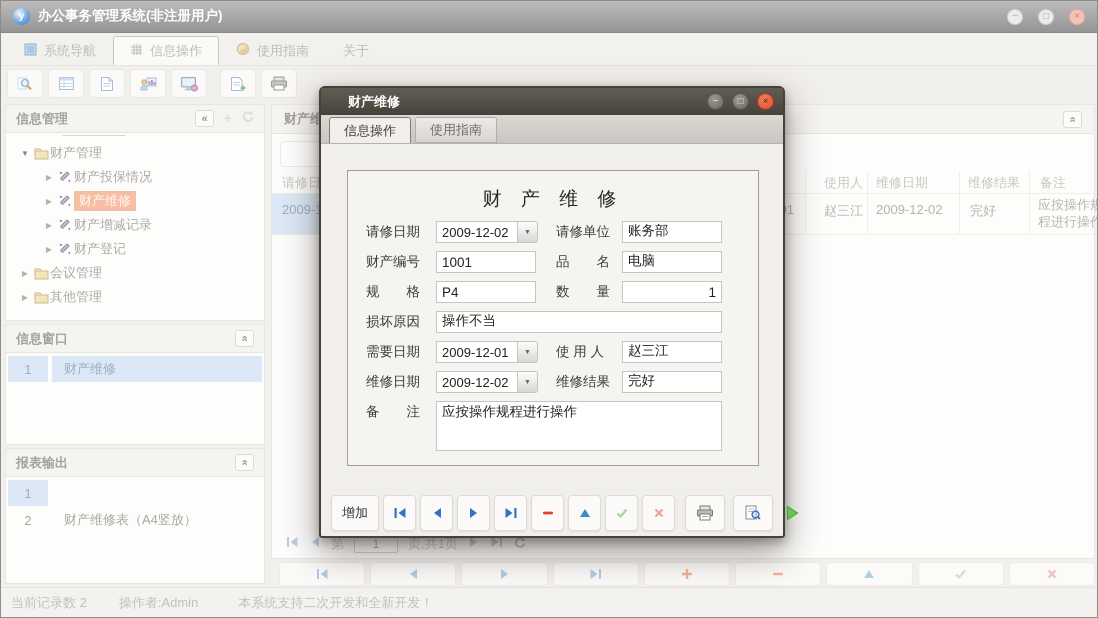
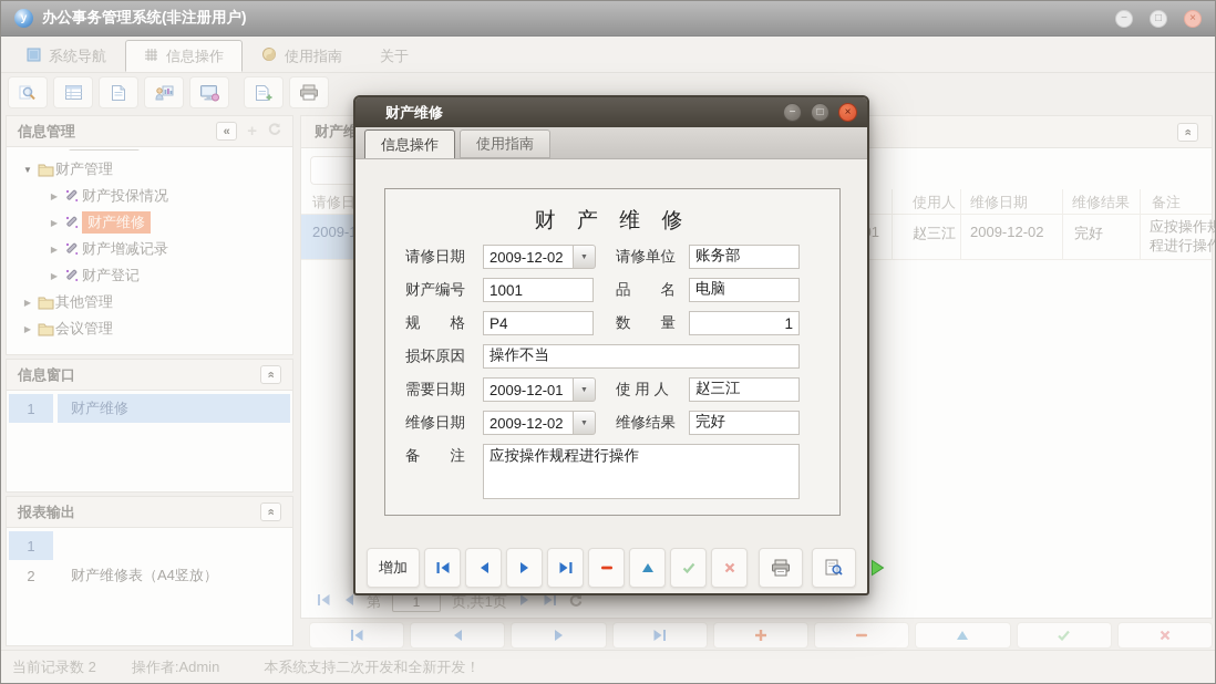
  y
  办公事务管理系统(非注册用户)
  −
  □
  ×
  系统导航
  信息操作
  使用指南
  关于
  信息管理
  «
  ▼
  财产管理
  ▶
  财产投保情况
  ▶
  财产维修
  ▶
  财产增减记录
  ▶
  财产登记
  ▶
- 会议管理
+ 其他管理
  ▶
- 其他管理
+ 会议管理
  信息窗口
  1
  财产维修
  报表输出
  1
  2
  财产维修表（A4竖放）
  财产维
  请修日
  使用人
  维修日期
  维修结果
  备注
  赵三江
  2009-12-02
  完好
  应按操作规程进行操作
  第
  1
  页,共1页
  当前记录数 2
  操作者:Admin
  本系统支持二次开发和全新开发！
  财产维修
  −
  □
  ×
  信息操作
  使用指南
  财 产 维 修
  请修日期
  2009-12-02
  请修单位
  账务部
  财产编号
  1001
  品 名
  电脑
  规 格
  P4
  数 量
  1
  损坏原因
  操作不当
  需要日期
  2009-12-01
  使 用 人
  赵三江
  维修日期
  2009-12-02
  维修结果
  完好
  备 注
  应按操作规程进行操作
  增加
